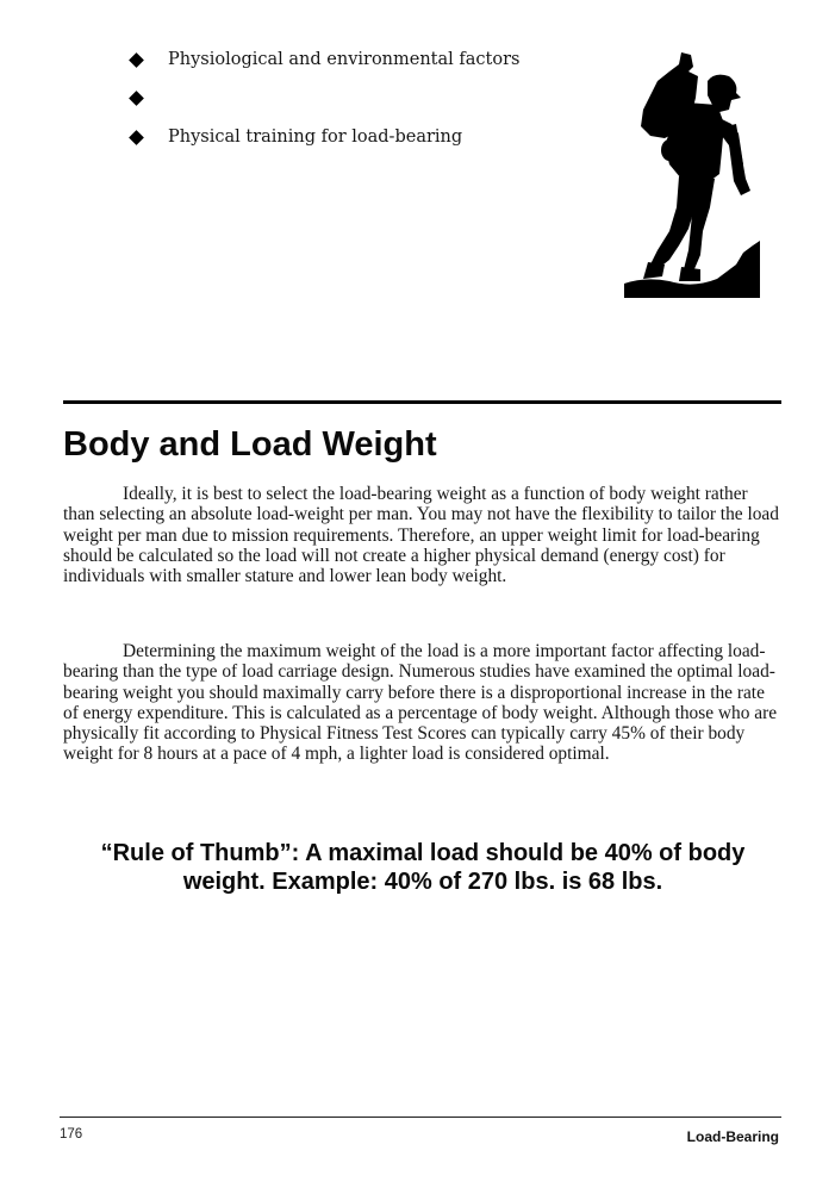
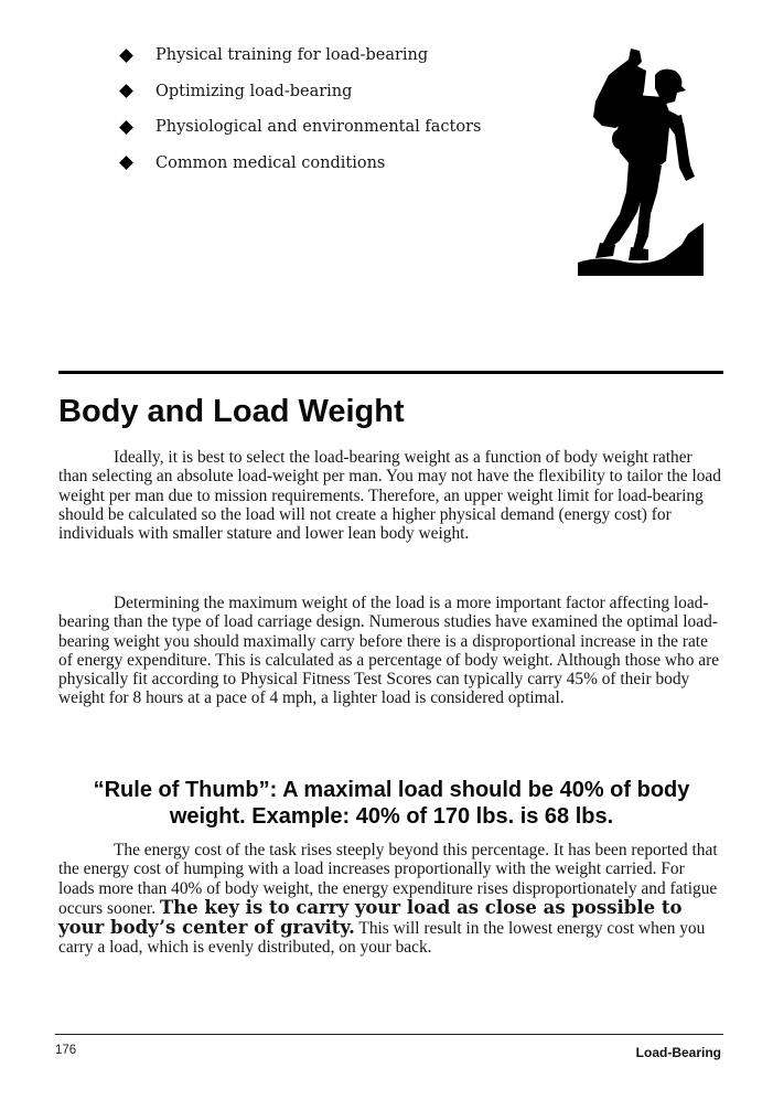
- Physiological and environmental factors
+ Physical training for load-bearing
+ Optimizing load-bearing
- Physical training for load-bearing
+ Physiological and environmental factors
+ Common medical conditions
  Body and Load Weight
  Ideally, it is best to select the load-bearing weight as a function of body weight rather than selecting an absolute load-weight per man. You may not have the flexibility to tailor the load weight per man due to mission requirements. Therefore, an upper weight limit for load-bearing should be calculated so the load will not create a higher physical demand (energy cost) for individuals with smaller stature and lower lean body weight.
  Determining the maximum weight of the load is a more important factor affecting load-bearing than the type of load carriage design. Numerous studies have examined the optimal load-bearing weight you should maximally carry before there is a disproportional increase in the rate of energy expenditure. This is calculated as a percentage of body weight. Although those who are physically fit according to Physical Fitness Test Scores can typically carry 45% of their body weight for 8 hours at a pace of 4 mph, a lighter load is considered optimal.
  “Rule of Thumb”: A maximal load should be 40% of body
- weight. Example: 40% of 270 lbs. is 68 lbs.
+ weight. Example: 40% of 170 lbs. is 68 lbs.
+ The energy cost of the task rises steeply beyond this percentage. It has been reported that the energy cost of humping with a load increases proportionally with the weight carried. For loads more than 40% of body weight, the energy expenditure rises disproportionately and fatigue occurs sooner. The key is to carry your load as close as possible to your body’s center of gravity. This will result in the lowest energy cost when you carry a load, which is evenly distributed, on your back.
  176
  Load-Bearing
